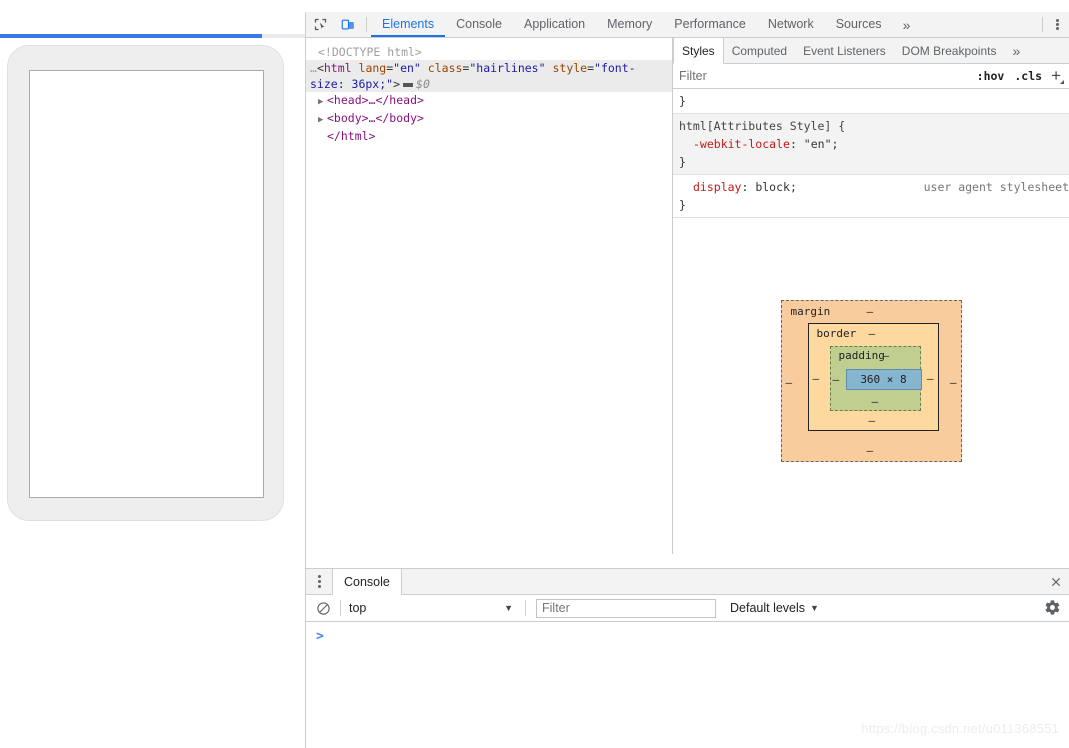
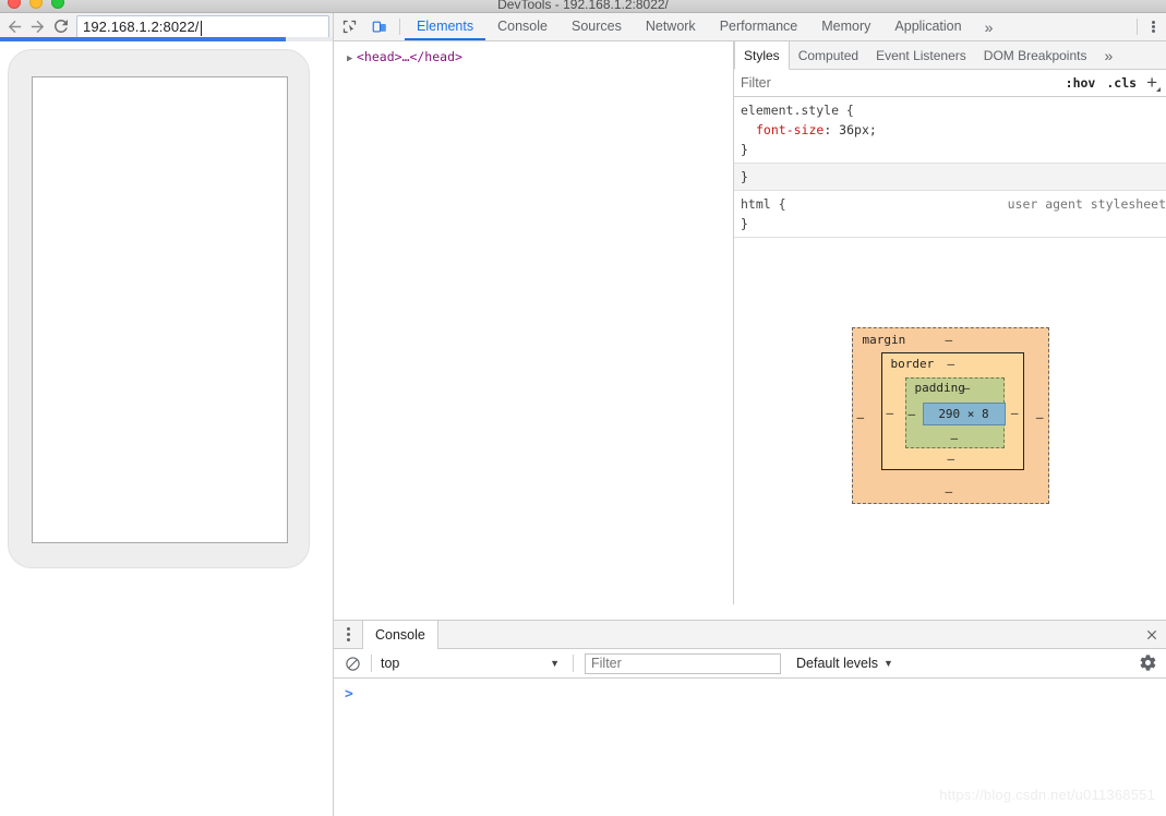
+ DevTools - 192.168.1.2:8022/
+ 192.168.1.2:8022/
  Elements
  Console
- Application
+ Sources
- Memory
+ Network
  Performance
- Network
+ Memory
- Sources
+ Application
  »
- <!DOCTYPE html>
- …<html lang="en" class="hairlines" style="font-size: 36px;"> $0
  ▶ <head>…</head>
- ▶ <body>…</body>
- </html>
  Styles
  Computed
  Event Listeners
  DOM Breakpoints
  »
  Filter
  :hov
  .cls
  +
+ element.style {
+ font-size: 36px;
  }
- html[Attributes Style] {
- -webkit-locale: "en";
  }
+ html {
  user agent stylesheet
- display: block;
  }
  margin
  –
  –
  –
  –
  border
  –
  –
  –
  –
  padding
  –
  –
  –
- 360 × 8
+ 290 × 8
  Console
  top
  ▼
  Filter
  Default levels
  ▼
  >
